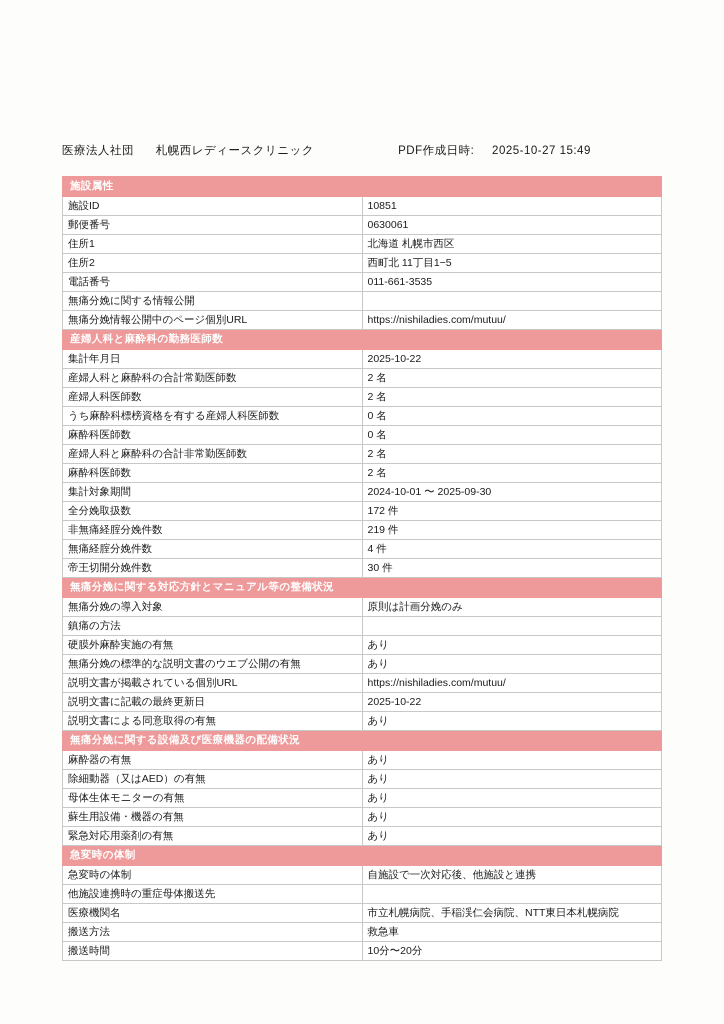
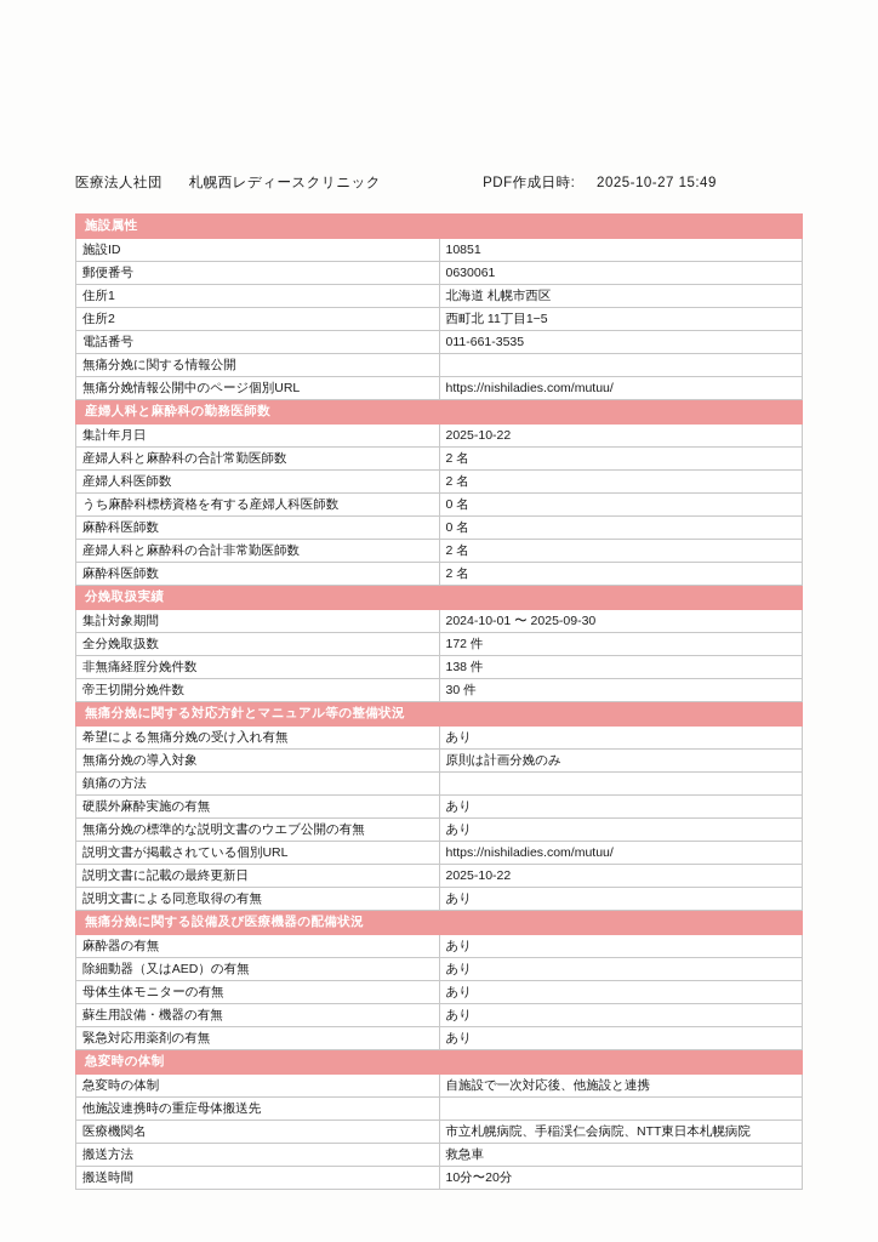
  医療法人社団 札幌西レディースクリニック
  PDF作成日時: 2025-10-27 15:49
  施設属性
  施設ID	10851
  郵便番号	0630061
  住所1	北海道 札幌市西区
  住所2	西町北 11丁目1−5
  電話番号	011-661-3535
  無痛分娩に関する情報公開
  無痛分娩情報公開中のページ個別URL	https://nishiladies.com/mutuu/
  産婦人科と麻酔科の勤務医師数
  集計年月日	2025-10-22
  産婦人科と麻酔科の合計常勤医師数	2 名
  産婦人科医師数	2 名
  うち麻酔科標榜資格を有する産婦人科医師数	0 名
  麻酔科医師数	0 名
  産婦人科と麻酔科の合計非常勤医師数	2 名
  麻酔科医師数	2 名
+ 分娩取扱実績
  集計対象期間	2024-10-01 〜 2025-09-30
  全分娩取扱数	172 件
- 非無痛経腟分娩件数	219 件
+ 非無痛経腟分娩件数	138 件
- 無痛経腟分娩件数	4 件
  帝王切開分娩件数	30 件
  無痛分娩に関する対応方針とマニュアル等の整備状況
+ 希望による無痛分娩の受け入れ有無	あり
  無痛分娩の導入対象	原則は計画分娩のみ
  鎮痛の方法
  硬膜外麻酔実施の有無	あり
  無痛分娩の標準的な説明文書のウエブ公開の有無	あり
  説明文書が掲載されている個別URL	https://nishiladies.com/mutuu/
  説明文書に記載の最終更新日	2025-10-22
  説明文書による同意取得の有無	あり
  無痛分娩に関する設備及び医療機器の配備状況
  麻酔器の有無	あり
  除細動器（又はAED）の有無	あり
  母体生体モニターの有無	あり
  蘇生用設備・機器の有無	あり
  緊急対応用薬剤の有無	あり
  急変時の体制
  急変時の体制	自施設で一次対応後、他施設と連携
  他施設連携時の重症母体搬送先
  医療機関名	市立札幌病院、手稲渓仁会病院、NTT東日本札幌病院
  搬送方法	救急車
  搬送時間	10分〜20分
